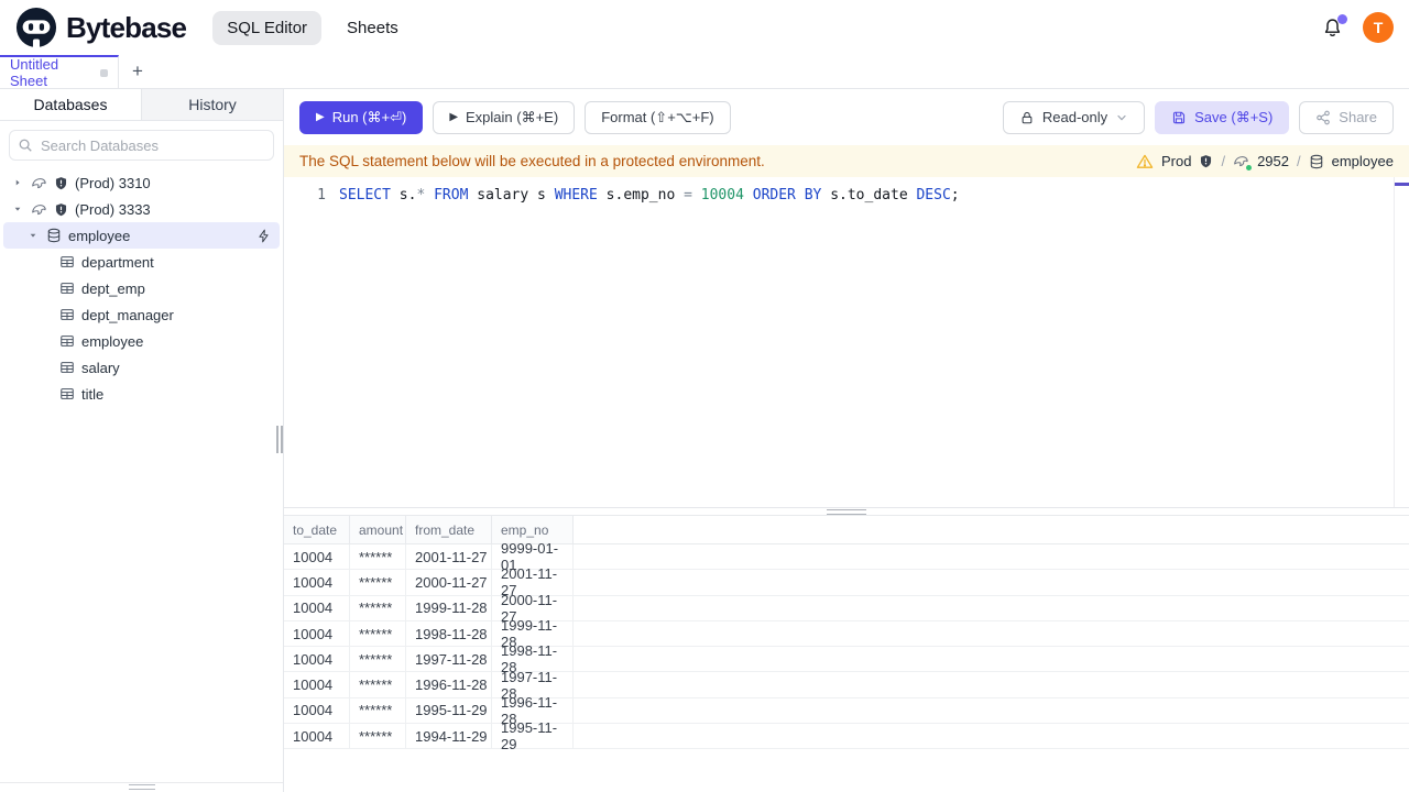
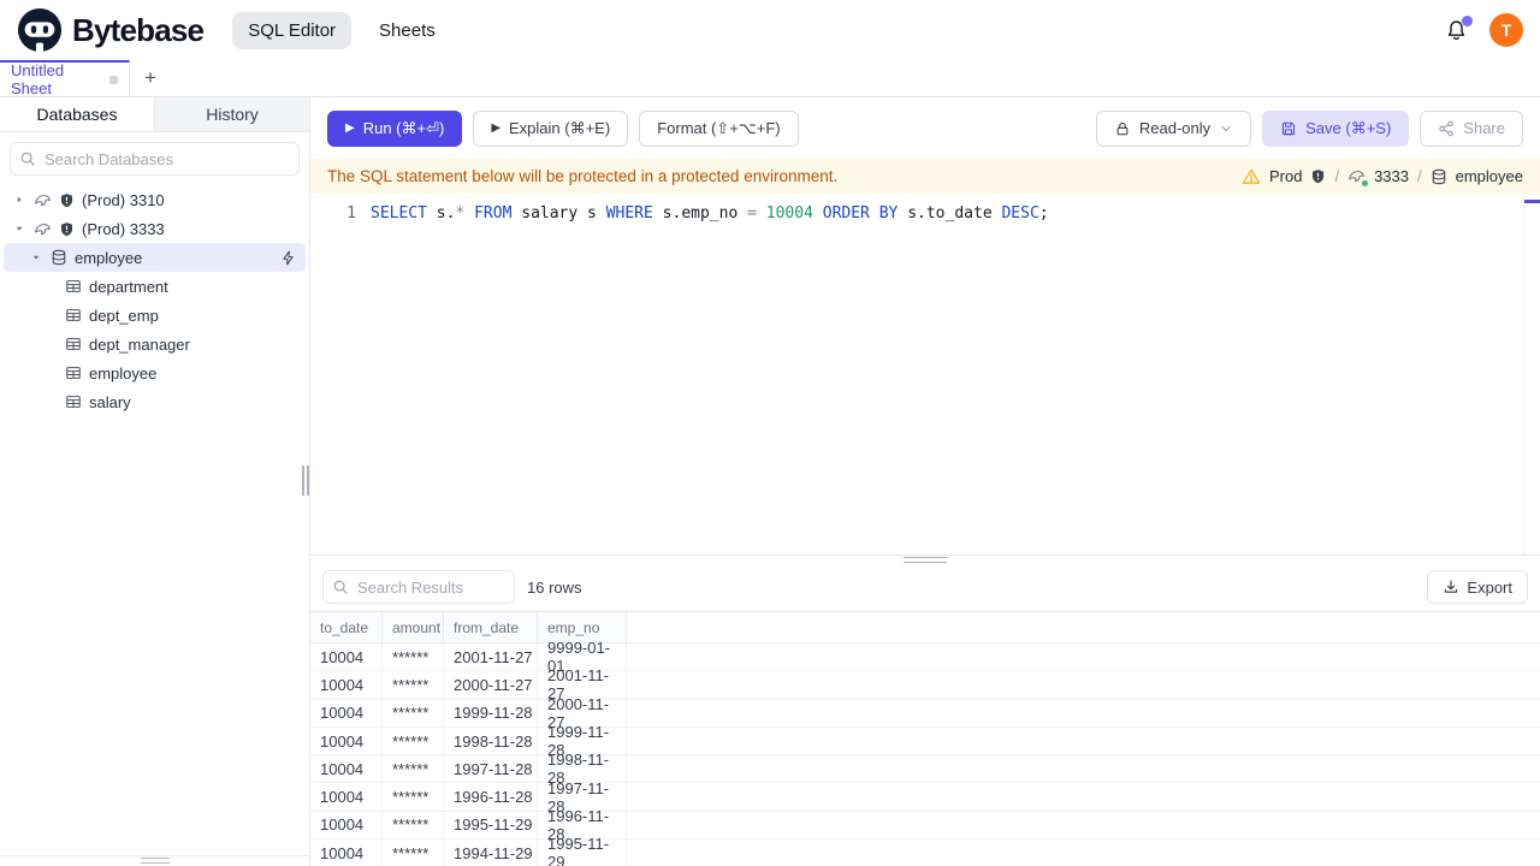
  Bytebase
  SQL Editor
  Sheets
  T
  Untitled Sheet
  +
  Databases
  History
  Search Databases
  (Prod) 3310
  (Prod) 3333
  employee
  department
  dept_emp
  dept_manager
  employee
  salary
- title
  ▶
  Run (⌘+⏎)
  ▶
  Explain (⌘+E)
  Format (⇧+⌥+F)
  Read-only
  Save (⌘+S)
  Share
- The SQL statement below will be executed in a protected environment.
+ The SQL statement below will be protected in a protected environment.
  Prod
  /
- 2952
+ 3333
  /
  employee
  1
  SELECT s.* FROM salary s WHERE s.emp_no = 10004 ORDER BY s.to_date DESC;
+ Search Results
+ 16 rows
+ Export
  to_date
  amount
  from_date
  emp_no
  10004
  ******
  2001-11-27
  9999-01-01
  10004
  ******
  2000-11-27
  2001-11-27
  10004
  ******
  1999-11-28
  2000-11-27
  10004
  ******
  1998-11-28
  1999-11-28
  10004
  ******
  1997-11-28
  1998-11-28
  10004
  ******
  1996-11-28
  1997-11-28
  10004
  ******
  1995-11-29
  1996-11-28
  10004
  ******
  1994-11-29
  1995-11-29
